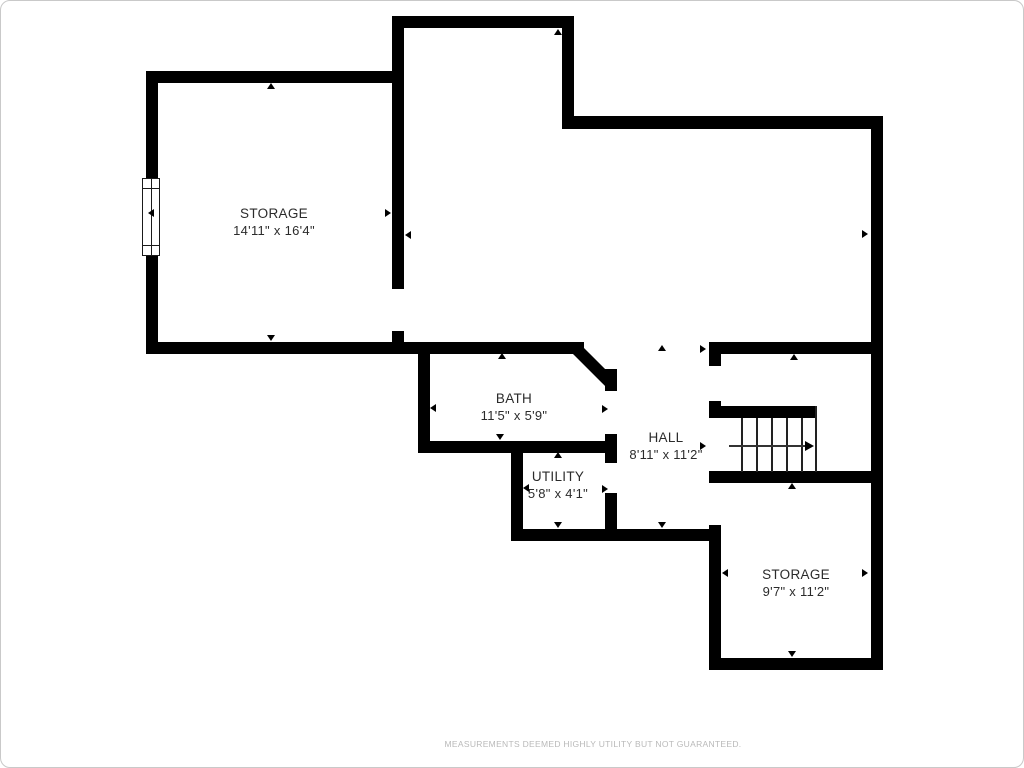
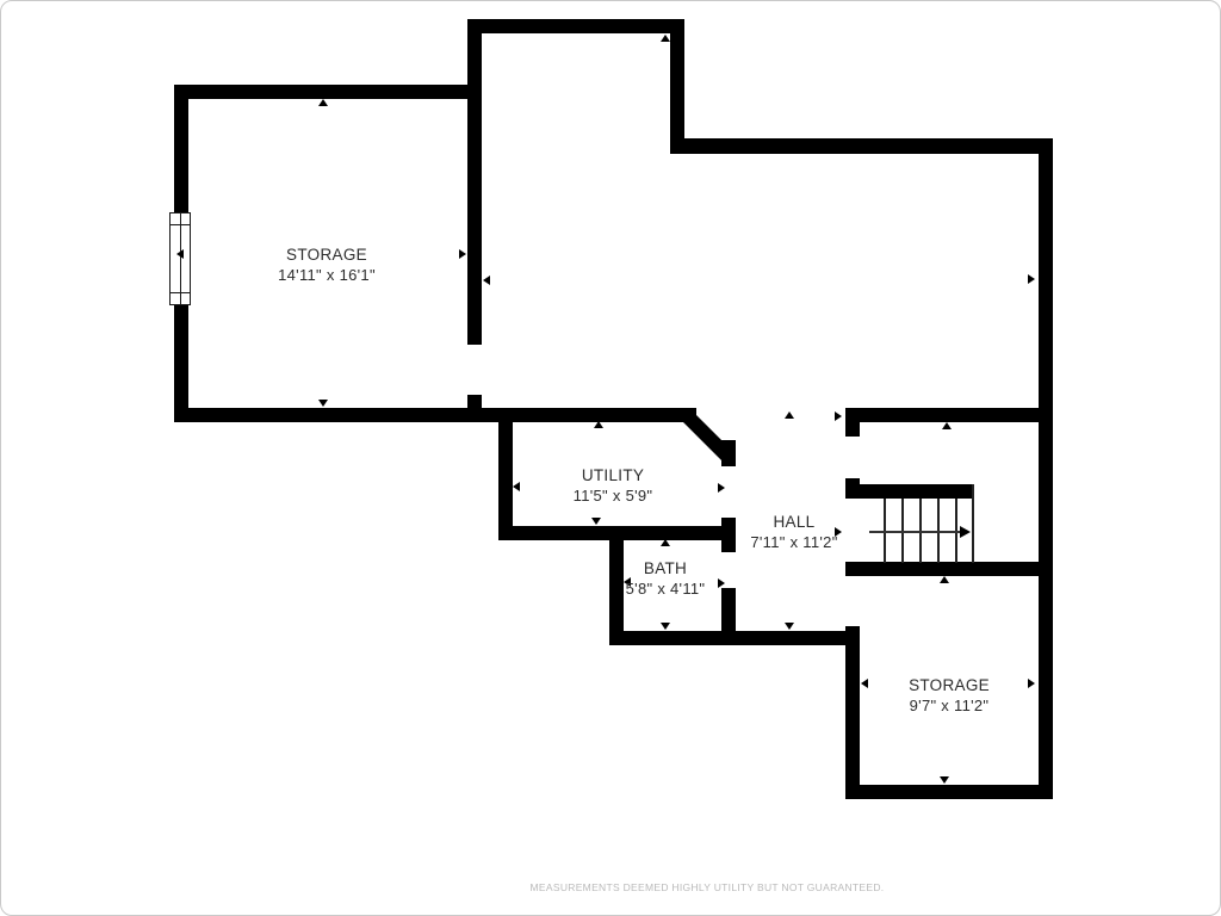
  STORAGE
- 14'11" x 16'4"
+ 14'11" x 16'1"
- BATH
+ UTILITY
  11'5" x 5'9"
  HALL
- 8'11" x 11'2"
+ 7'11" x 11'2"
- UTILITY
+ BATH
- 5'8" x 4'1"
+ 5'8" x 4'11"
  STORAGE
  9'7" x 11'2"
  MEASUREMENTS DEEMED HIGHLY UTILITY BUT NOT GUARANTEED.
